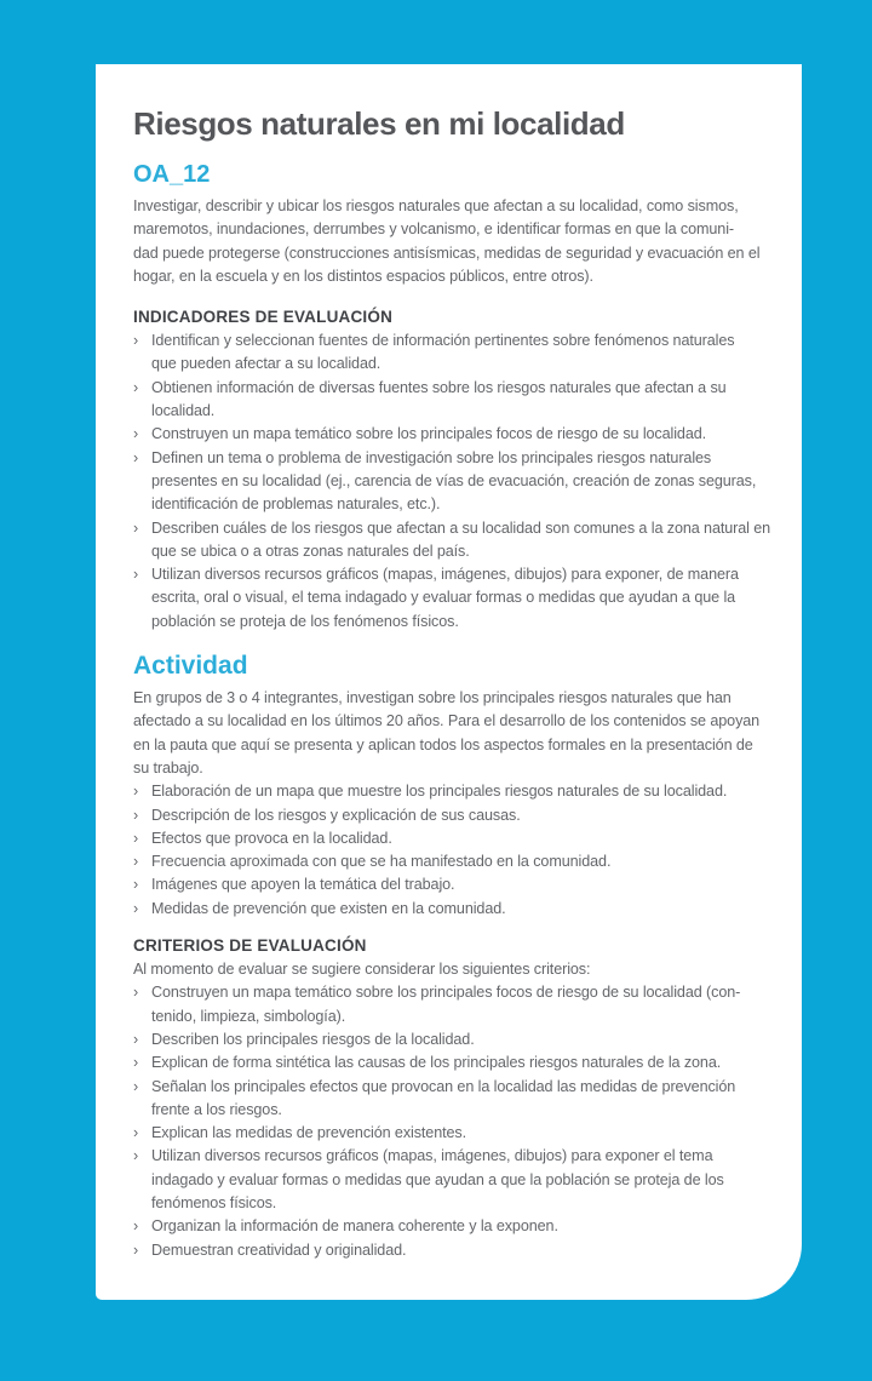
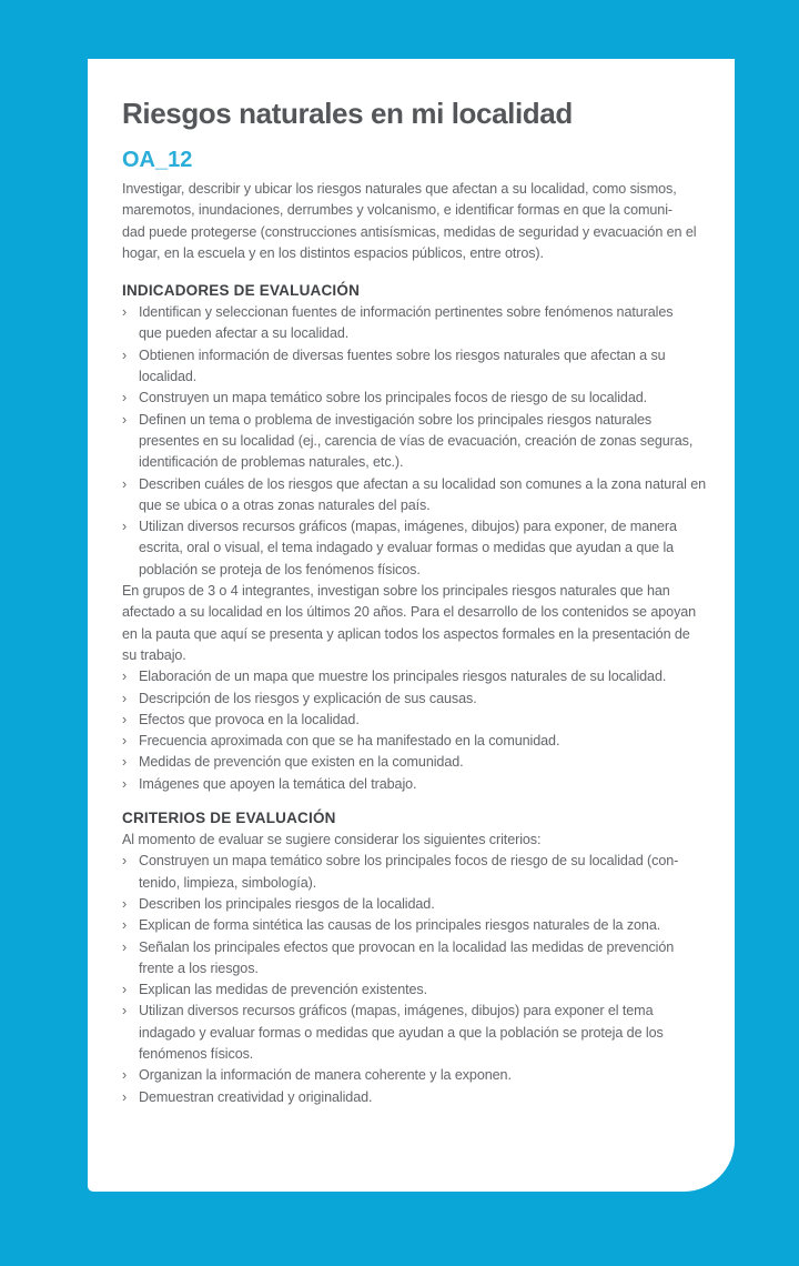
  Riesgos naturales en mi localidad
  OA_12
  Investigar, describir y ubicar los riesgos naturales que afectan a su localidad, como sismos,
  maremotos, inundaciones, derrumbes y volcanismo, e identificar formas en que la comuni-
  dad puede protegerse (construcciones antisísmicas, medidas de seguridad y evacuación en el
  hogar, en la escuela y en los distintos espacios públicos, entre otros).
  INDICADORES DE EVALUACIÓN
  ›
  Identifican y seleccionan fuentes de información pertinentes sobre fenómenos naturales
  que pueden afectar a su localidad.
  ›
  Obtienen información de diversas fuentes sobre los riesgos naturales que afectan a su
  localidad.
  ›
  Construyen un mapa temático sobre los principales focos de riesgo de su localidad.
  ›
  Definen un tema o problema de investigación sobre los principales riesgos naturales
  presentes en su localidad (ej., carencia de vías de evacuación, creación de zonas seguras,
  identificación de problemas naturales, etc.).
  ›
  Describen cuáles de los riesgos que afectan a su localidad son comunes a la zona natural en
  que se ubica o a otras zonas naturales del país.
  ›
  Utilizan diversos recursos gráficos (mapas, imágenes, dibujos) para exponer, de manera
  escrita, oral o visual, el tema indagado y evaluar formas o medidas que ayudan a que la
  población se proteja de los fenómenos físicos.
- Actividad
  En grupos de 3 o 4 integrantes, investigan sobre los principales riesgos naturales que han
  afectado a su localidad en los últimos 20 años. Para el desarrollo de los contenidos se apoyan
  en la pauta que aquí se presenta y aplican todos los aspectos formales en la presentación de
  su trabajo.
  ›
  Elaboración de un mapa que muestre los principales riesgos naturales de su localidad.
  ›
  Descripción de los riesgos y explicación de sus causas.
  ›
  Efectos que provoca en la localidad.
  ›
  Frecuencia aproximada con que se ha manifestado en la comunidad.
  ›
- Imágenes que apoyen la temática del trabajo.
+ Medidas de prevención que existen en la comunidad.
  ›
- Medidas de prevención que existen en la comunidad.
+ Imágenes que apoyen la temática del trabajo.
  CRITERIOS DE EVALUACIÓN
  Al momento de evaluar se sugiere considerar los siguientes criterios:
  ›
  Construyen un mapa temático sobre los principales focos de riesgo de su localidad (con-
  tenido, limpieza, simbología).
  ›
  Describen los principales riesgos de la localidad.
  ›
  Explican de forma sintética las causas de los principales riesgos naturales de la zona.
  ›
  Señalan los principales efectos que provocan en la localidad las medidas de prevención
  frente a los riesgos.
  ›
  Explican las medidas de prevención existentes.
  ›
  Utilizan diversos recursos gráficos (mapas, imágenes, dibujos) para exponer el tema
  indagado y evaluar formas o medidas que ayudan a que la población se proteja de los
  fenómenos físicos.
  ›
  Organizan la información de manera coherente y la exponen.
  ›
  Demuestran creatividad y originalidad.
